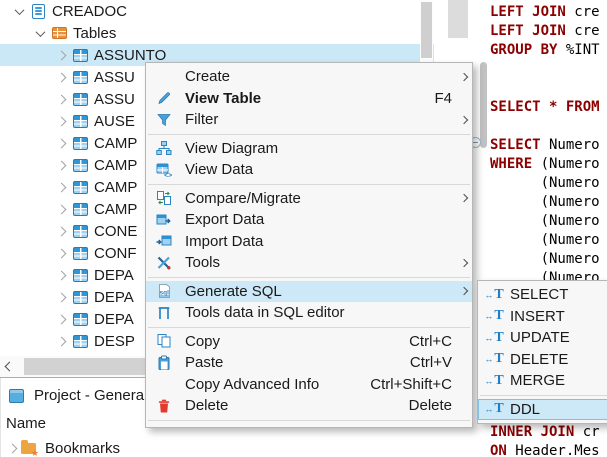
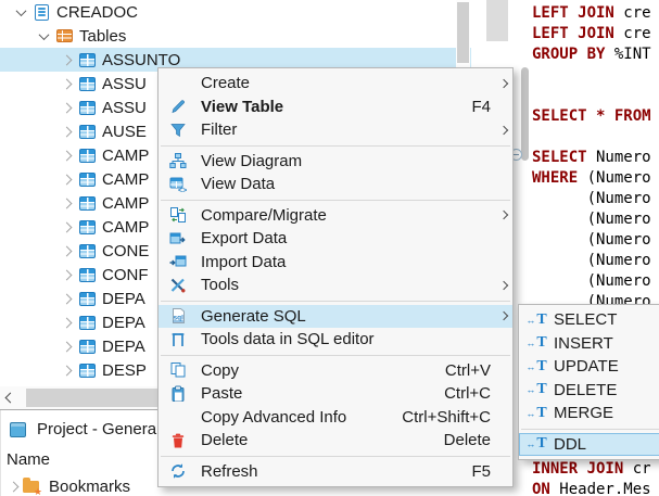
  LEFT JOIN cre
  LEFT JOIN cre
  GROUP BY %INT
  SELECT * FROM
  SELECT Numero
  WHERE (Numero
  (Numero
  (Numero
  (Numero
  (Numero
  (Numero
  (Numero
  INNER JOIN cr
  ON Header.Mes
  CREADOC
  Tables
  ASSUNTO
  ASSU
  ASSU
  AUSE
  CAMP
  CAMP
  CAMP
  CAMP
  CONE
  CONF
  DEPA
  DEPA
  DEPA
  DESP
  Project - Genera
  Name
  Bookmarks
  Create
  View Table
  F4
  Filter
  View Diagram
  View Data
  Compare/Migrate
  Export Data
  Import Data
  Tools
  Generate SQL
  Tools data in SQL editor
  Copy
- Ctrl+C
+ Ctrl+V
  Paste
- Ctrl+V
+ Ctrl+C
  Copy Advanced Info
  Ctrl+Shift+C
  Delete
  Delete
+ Refresh
+ F5
  ↔
  T
  SELECT
  ↔
  T
  INSERT
  ↔
  T
  UPDATE
  ↔
  T
  DELETE
  ↔
  T
  MERGE
  ↔
  T
  DDL
